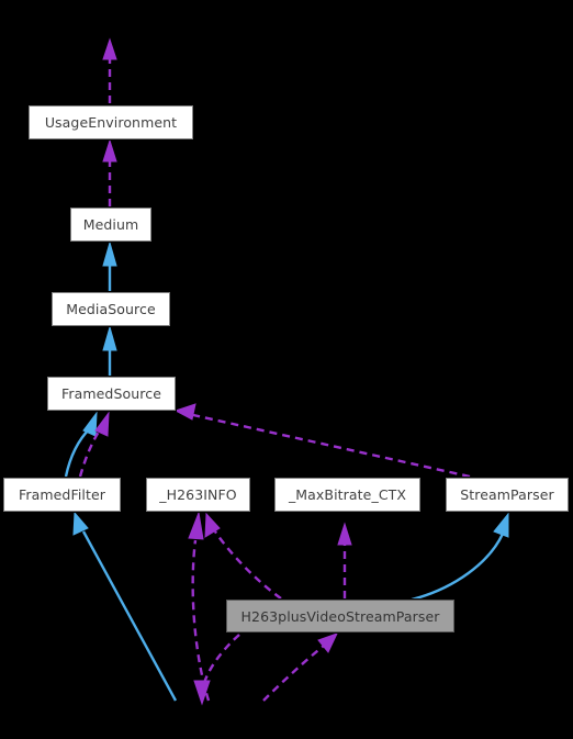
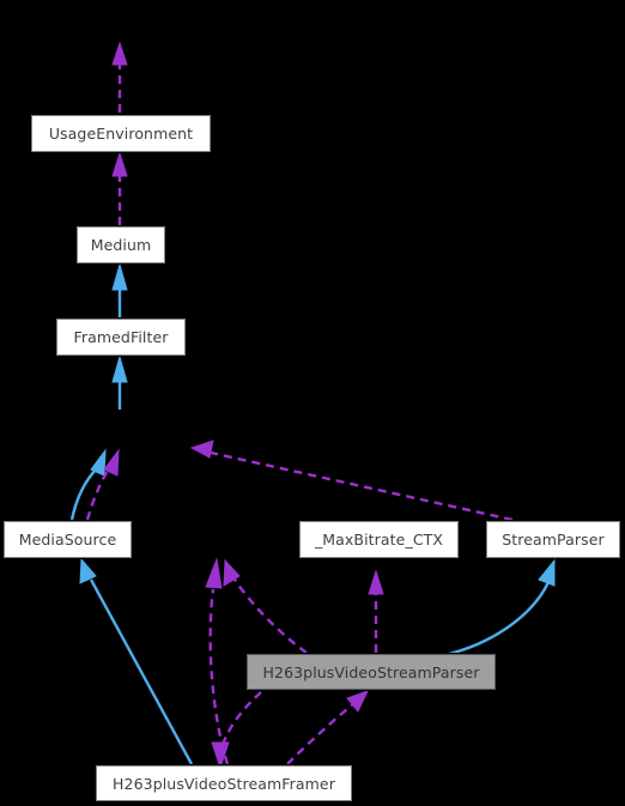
  UsageEnvironment
  Medium
- MediaSource
+ FramedFilter
- FramedSource
- FramedFilter
+ MediaSource
- _H263INFO
  _MaxBitrate_CTX
  StreamParser
  H263plusVideoStreamParser
+ H263plusVideoStreamFramer
